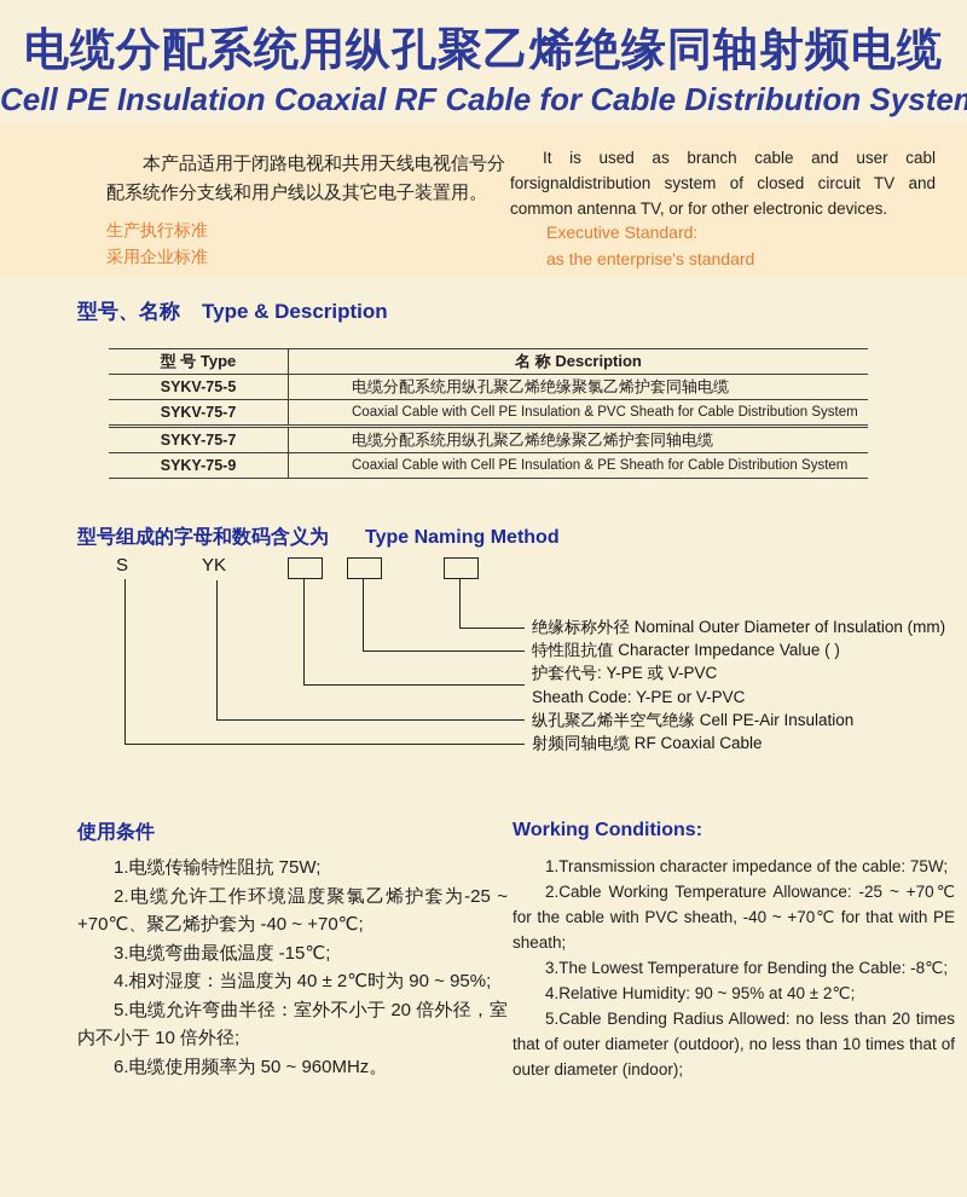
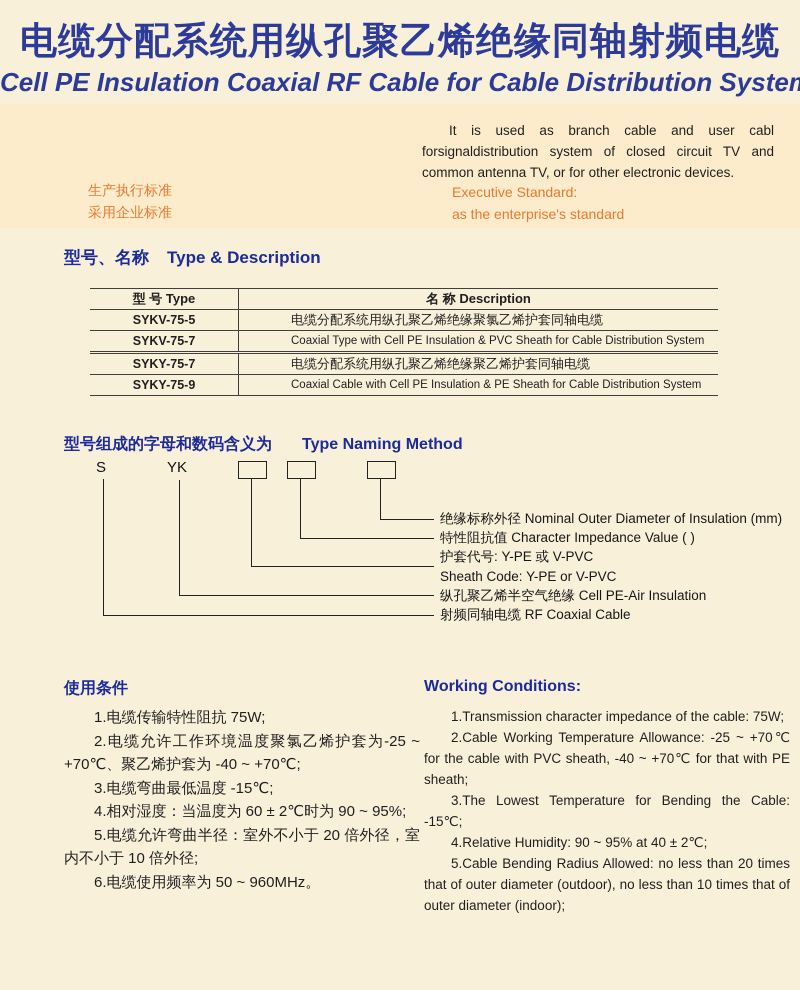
  电缆分配系统用纵孔聚乙烯绝缘同轴射频电缆
  Cell PE Insulation Coaxial RF Cable for Cable Distribution Syste
- 本产品适用于闭路电视和共用天线电视信号分配系统作分支线和用户线以及其它电子装置用。
  It is used as branch cable and user cabl forsignaldistribution system of closed circuit TV and common antenna TV, or for other electronic devices.
  生产执行标准
  采用企业标准
  Executive Standard:
  as the enterprise's standard
  型号、名称
  Type & Description
  型 号 Type	名 称 Description
  SYKV-75-5	电缆分配系统用纵孔聚乙烯绝缘聚氯乙烯护套同轴电缆
- SYKV-75-7	Coaxial Cable with Cell PE Insulation & PVC Sheath for Cable Distribution System
+ SYKV-75-7	Coaxial Type with Cell PE Insulation & PVC Sheath for Cable Distribution System
  SYKY-75-7	电缆分配系统用纵孔聚乙烯绝缘聚乙烯护套同轴电缆
  SYKY-75-9	Coaxial Cable with Cell PE Insulation & PE Sheath for Cable Distribution System
  型号组成的字母和数码含义为
  Type Naming Method
  S
  YK
  绝缘标称外径 Nominal Outer Diameter of Insulation (mm)
  特性阻抗值 Character Impedance Value ( )
  护套代号: Y-PE 或 V-PVC
  Sheath Code: Y-PE or V-PVC
  纵孔聚乙烯半空气绝缘 Cell PE-Air Insulation
  射频同轴电缆 RF Coaxial Cable
  使用条件
  1.电缆传输特性阻抗 75W;
  2.电缆允许工作环境温度聚氯乙烯护套为-25 ~ +70℃、聚乙烯护套为 -40 ~ +70℃;
  3.电缆弯曲最低温度 -15℃;
- 4.相对湿度：当温度为 40 ± 2℃时为 90 ~ 95%;
+ 4.相对湿度：当温度为 60 ± 2℃时为 90 ~ 95%;
  5.电缆允许弯曲半径：室外不小于 20 倍外径，室内不小于 10 倍外径;
  6.电缆使用频率为 50 ~ 960MHz。
  Working Conditions:
  1.Transmission character impedance of the cable: 75W;
  2.Cable Working Temperature Allowance: -25 ~ +70℃ for the cable with PVC sheath, -40 ~ +70℃ for that with PE sheath;
- 3.The Lowest Temperature for Bending the Cable: -8℃;
+ 3.The Lowest Temperature for Bending the Cable: -15℃;
  4.Relative Humidity: 90 ~ 95% at 40 ± 2℃;
  5.Cable Bending Radius Allowed: no less than 20 times that of outer diameter (outdoor), no less than 10 times that of outer diameter (indoor);
